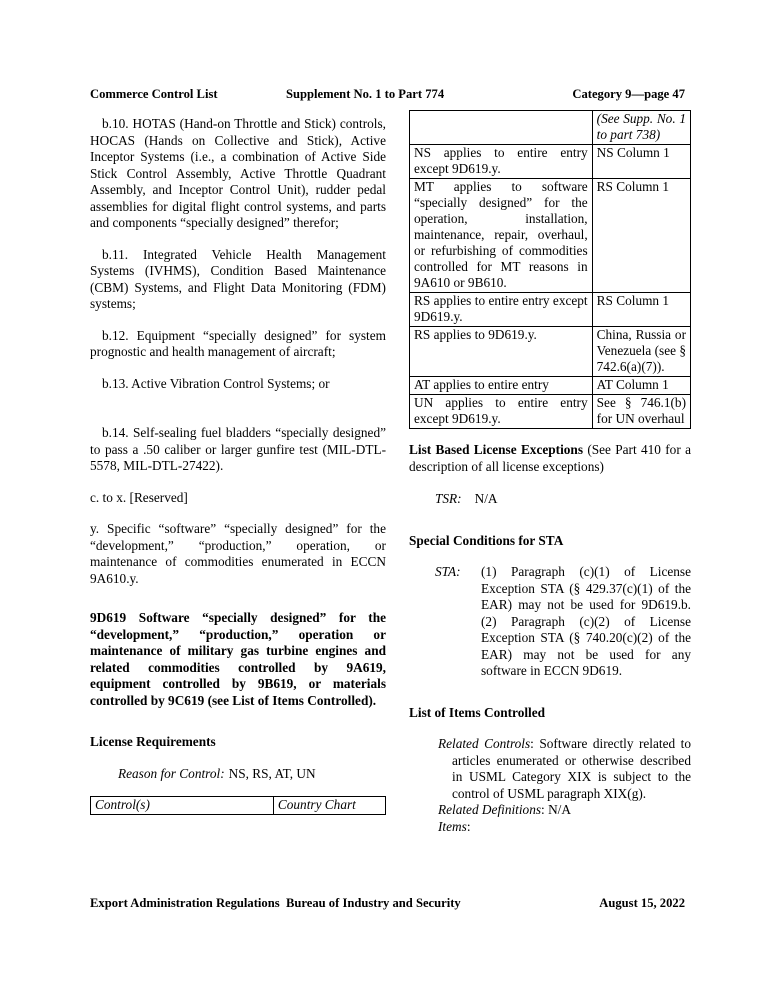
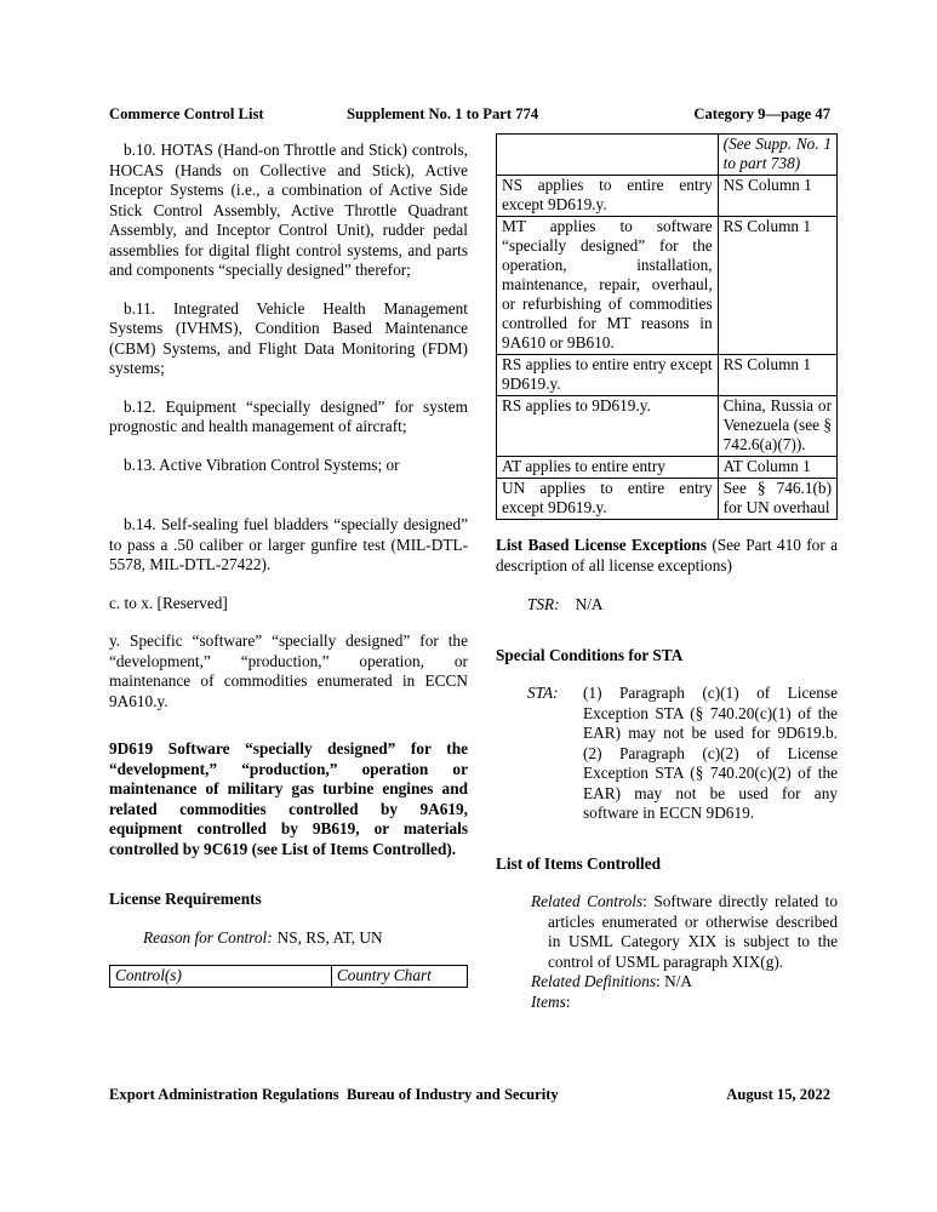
  Commerce Control List
  Supplement No. 1 to Part 774
  Category 9—page 47
  b.10. HOTAS (Hand-on Throttle and Stick) controls, HOCAS (Hands on Collective and Stick), Active Inceptor Systems (i.e., a combination of Active Side Stick Control Assembly, Active Throttle Quadrant Assembly, and Inceptor Control Unit), rudder pedal assemblies for digital flight control systems, and parts and components “specially designed” therefor;
  b.11. Integrated Vehicle Health Management Systems (IVHMS), Condition Based Maintenance (CBM) Systems, and Flight Data Monitoring (FDM) systems;
  b.12. Equipment “specially designed” for system prognostic and health management of aircraft;
  b.13. Active Vibration Control Systems; or
  b.14. Self-sealing fuel bladders “specially designed” to pass a .50 caliber or larger gunfire test (MIL-DTL-5578, MIL-DTL-27422).
  c. to x. [Reserved]
  y. Specific “software” “specially designed” for the “development,” “production,” operation, or maintenance of commodities enumerated in ECCN 9A610.y.
  9D619 Software “specially designed” for the “development,” “production,” operation or maintenance of military gas turbine engines and related commodities controlled by 9A619, equipment controlled by 9B619, or materials controlled by 9C619 (see List of Items Controlled).
  License Requirements
  Reason for Control: NS, RS, AT, UN
  Control(s)	Country Chart
  	(See Supp. No. 1 to part 738)
  NS applies to entire entry except 9D619.y.	NS Column 1
  MT applies to software “specially designed” for the operation, installation, maintenance, repair, overhaul, or refurbishing of commodities controlled for MT reasons in 9A610 or 9B610.	RS Column 1
  RS applies to entire entry except 9D619.y.	RS Column 1
  RS applies to 9D619.y.	China, Russia or Venezuela (see § 742.6(a)(7)).
  AT applies to entire entry	AT Column 1
  UN applies to entire entry except 9D619.y.	See § 746.1(b) for UN overhaul
  List Based License Exceptions (See Part 410 for a description of all license exceptions)
  TSR: N/A
  Special Conditions for STA
  STA:
- (1) Paragraph (c)(1) of License Exception STA (§ 429.37(c)(1) of the EAR) may not be used for 9D619.b. (2) Paragraph (c)(2) of License Exception STA (§ 740.20(c)(2) of the EAR) may not be used for any software in ECCN 9D619.
+ (1) Paragraph (c)(1) of License Exception STA (§ 740.20(c)(1) of the EAR) may not be used for 9D619.b. (2) Paragraph (c)(2) of License Exception STA (§ 740.20(c)(2) of the EAR) may not be used for any software in ECCN 9D619.
  List of Items Controlled
  Related Controls: Software directly related to articles enumerated or otherwise described in USML Category XIX is subject to the control of USML paragraph XIX(g).
  Related Definitions: N/A
  Items:
  Export Administration Regulations
  Bureau of Industry and Security
  August 15, 2022
